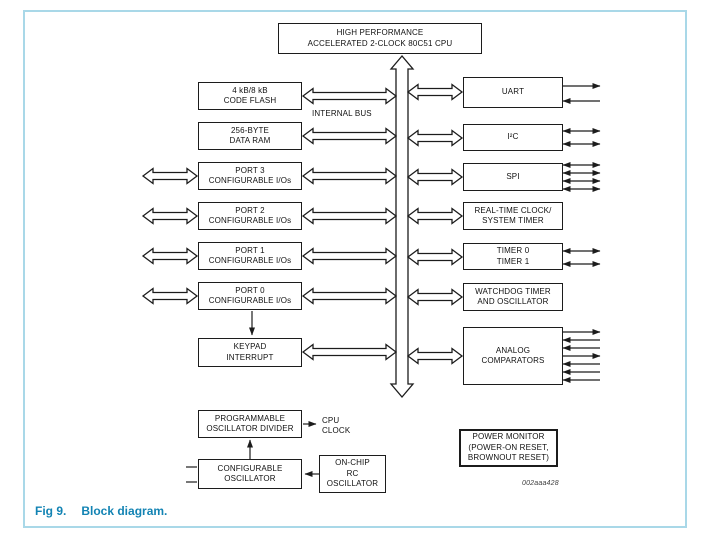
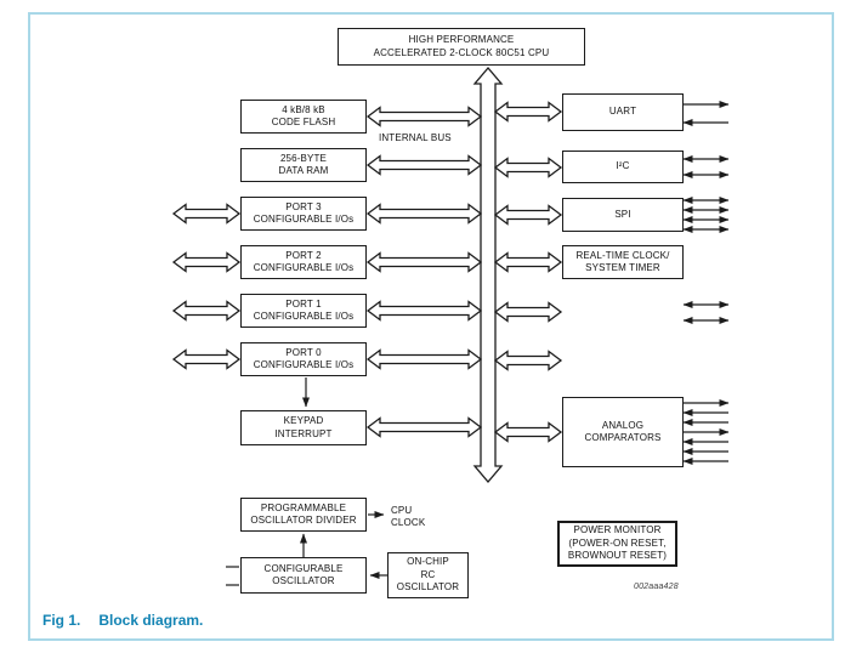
  HIGH PERFORMANCE
  ACCELERATED 2-CLOCK 80C51 CPU
  4 kB/8 kB
  CODE FLASH
  256-BYTE
  DATA RAM
  PORT 3
  CONFIGURABLE I/Os
  PORT 2
  CONFIGURABLE I/Os
  PORT 1
  CONFIGURABLE I/Os
  PORT 0
  CONFIGURABLE I/Os
  KEYPAD
  INTERRUPT
  UART
  I²C
  SPI
  REAL-TIME CLOCK/
  SYSTEM TIMER
- TIMER 0
- TIMER 1
- WATCHDOG TIMER
- AND OSCILLATOR
  ANALOG
  COMPARATORS
  PROGRAMMABLE
  OSCILLATOR DIVIDER
  CONFIGURABLE
  OSCILLATOR
  ON-CHIP
  RC
  OSCILLATOR
  POWER MONITOR
  (POWER-ON RESET,
  BROWNOUT RESET)
  INTERNAL BUS
  CPU
  CLOCK
- Fig 9. Block diagram.
+ Fig 1. Block diagram.
